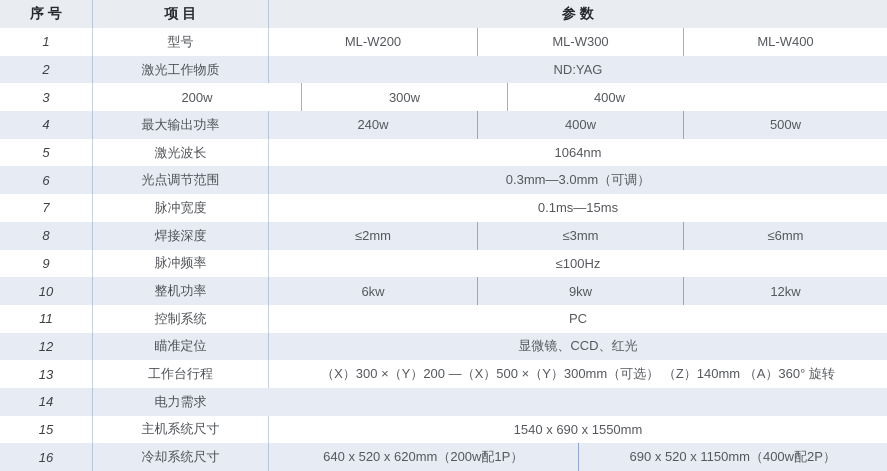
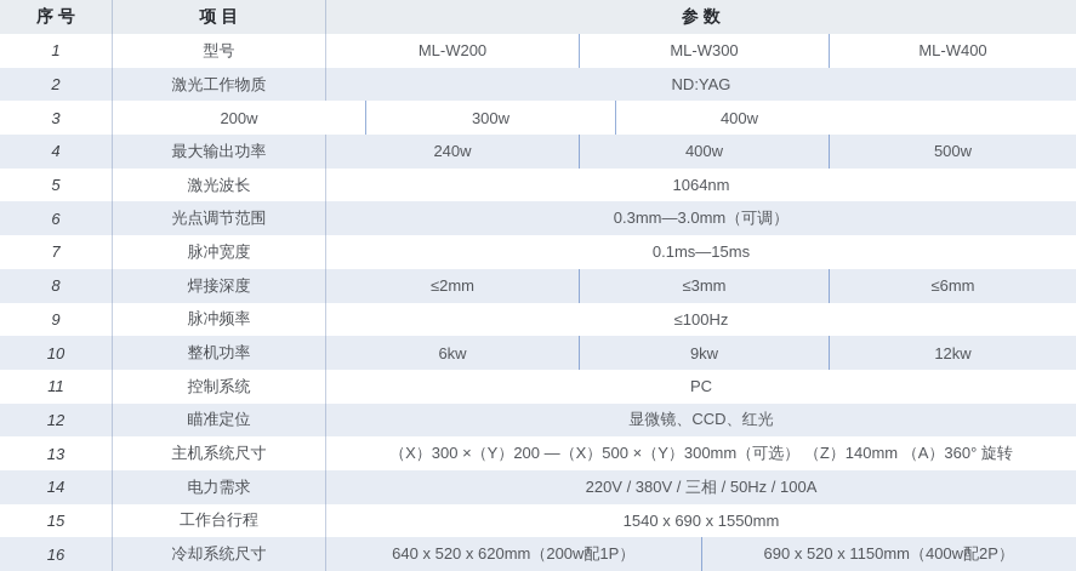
  序 号
  项 目
  参 数
  1
  型号
  ML-W200
  ML-W300
  ML-W400
  2
  激光工作物质
  ND:YAG
  3
  200w
  300w
  400w
  4
  最大输出功率
  240w
  400w
  500w
  5
  激光波长
  1064nm
  6
  光点调节范围
  0.3mm—3.0mm（可调）
  7
  脉冲宽度
  0.1ms—15ms
  8
  焊接深度
  ≤2mm
  ≤3mm
  ≤6mm
  9
  脉冲频率
  ≤100Hz
  10
  整机功率
  6kw
  9kw
  12kw
  11
  控制系统
  PC
  12
  瞄准定位
  显微镜、CCD、红光
  13
- 工作台行程
+ 主机系统尺寸
  （X）300 ×（Y）200 —（X）500 ×（Y）300mm（可选） （Z）140mm （A）360° 旋转
  14
  电力需求
+ 220V / 380V / 三相 / 50Hz / 100A
  15
- 主机系统尺寸
+ 工作台行程
  1540 x 690 x 1550mm
  16
  冷却系统尺寸
  640 x 520 x 620mm（200w配1P）
  690 x 520 x 1150mm（400w配2P）
